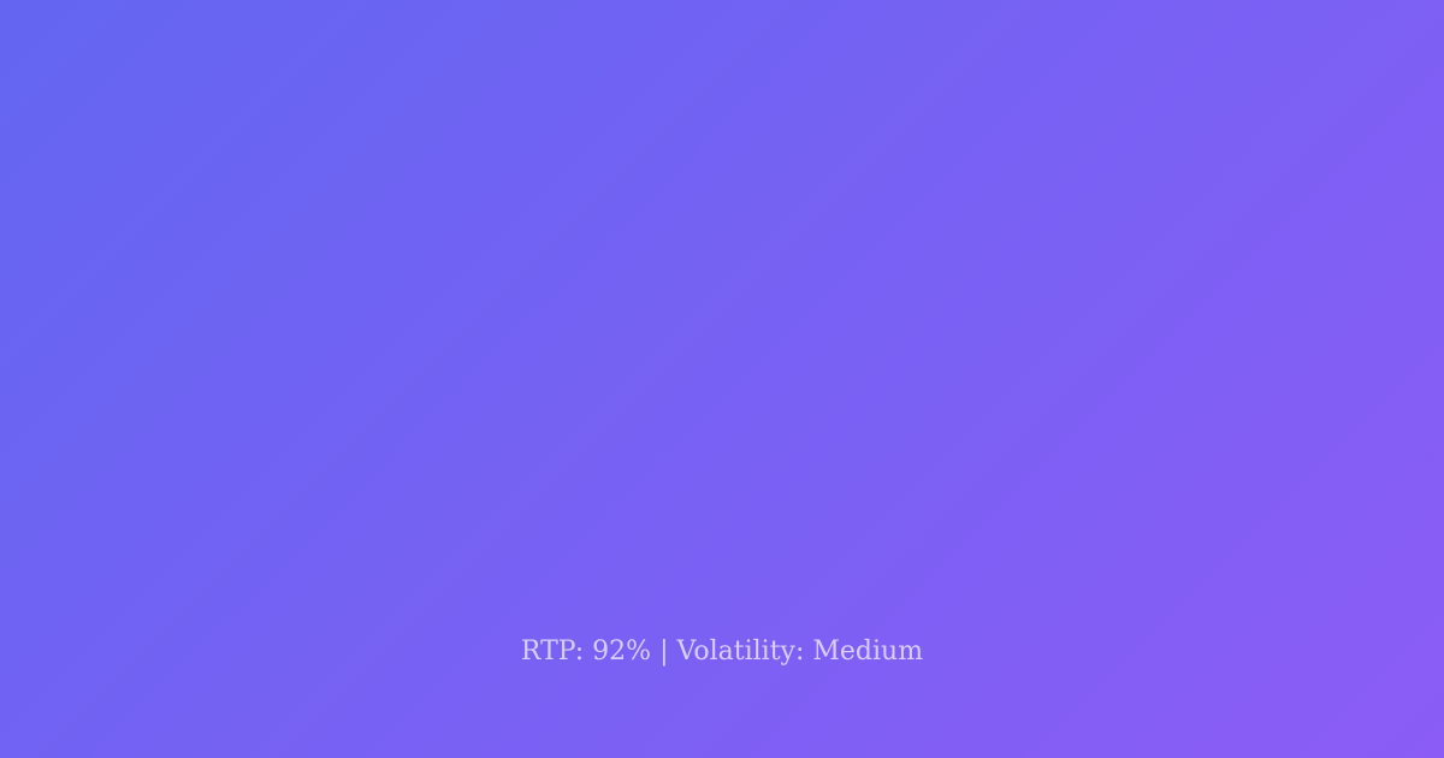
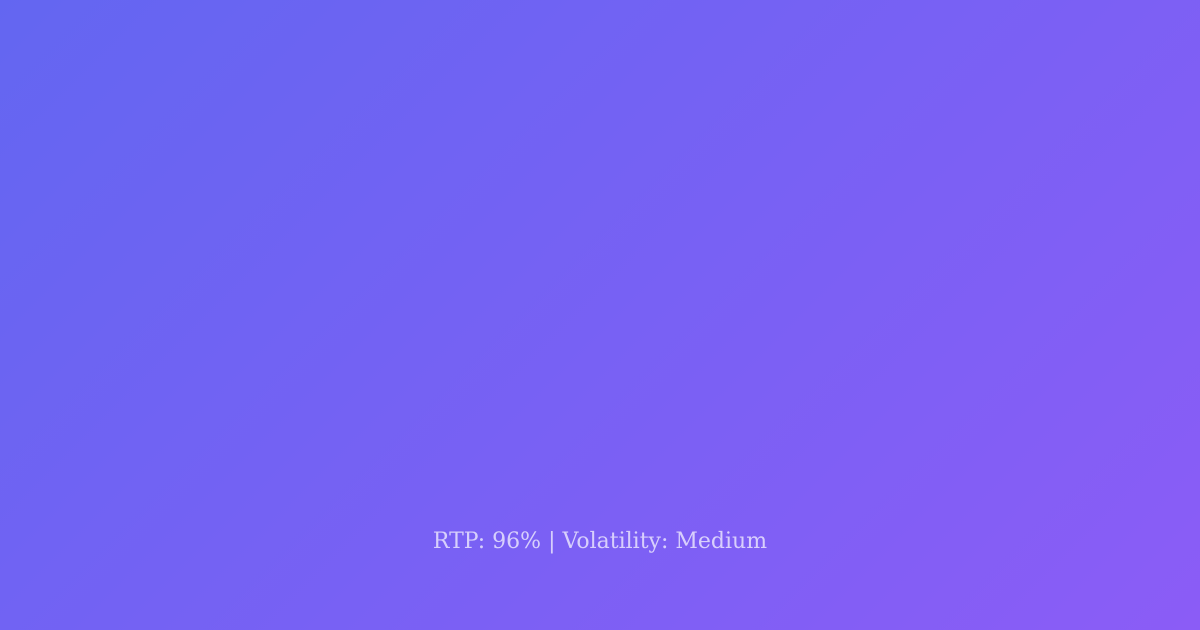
- RTP: 92% | Volatility: Medium
+ RTP: 96% | Volatility: Medium
